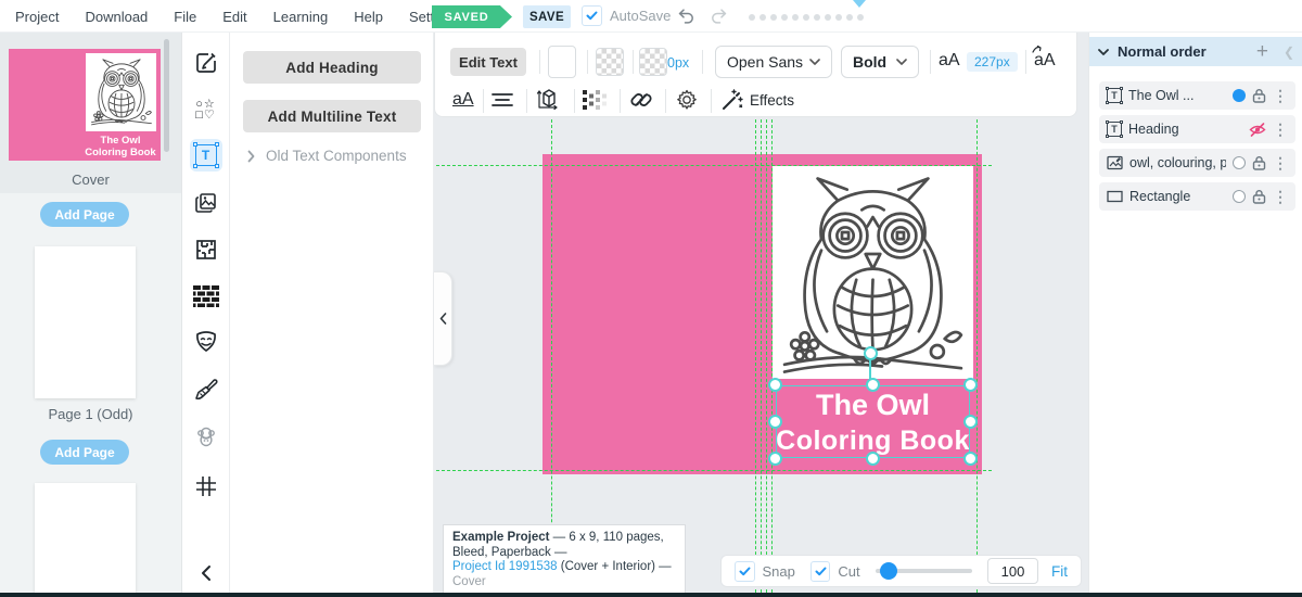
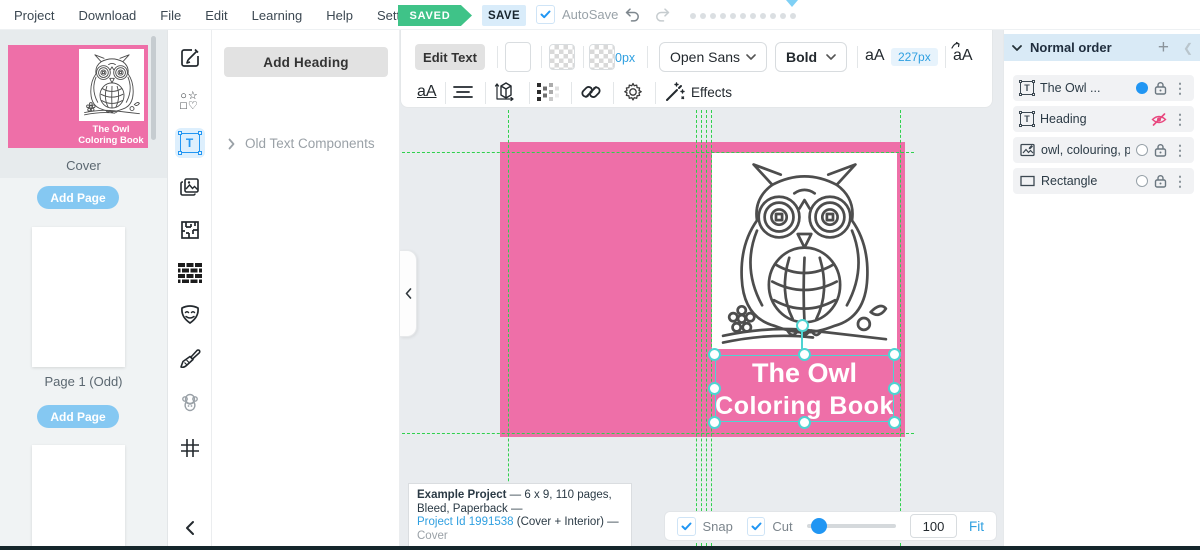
  Project
  Download
  File
  Edit
  Learning
  Help
  SAVED
  SAVE
  AutoSave
  The Owl
  Coloring Book
  Cover
  Add Page
  Page 1 (Odd)
  Add Page
  ○☆
  □♡
  T
  Add Heading
- Add Multiline Text
  Old Text Components
  Edit Text
  0px
  Open Sans
  Bold
  aA
  227px
  aA
  aA
  Effects
  The Owl
  Coloring Book
  Example Project — 6 x 9, 110 pages,
  Bleed, Paperback —
  Project Id 1991538 (Cover + Interior) —
  Cover
  Snap
  Cut
  100
  Fit
  Normal order
  +
  ❮
  T
  The Owl ...
  ⋮
  T
  Heading
  ⋮
  owl, colouring, p
  ⋮
  Rectangle
  ⋮
